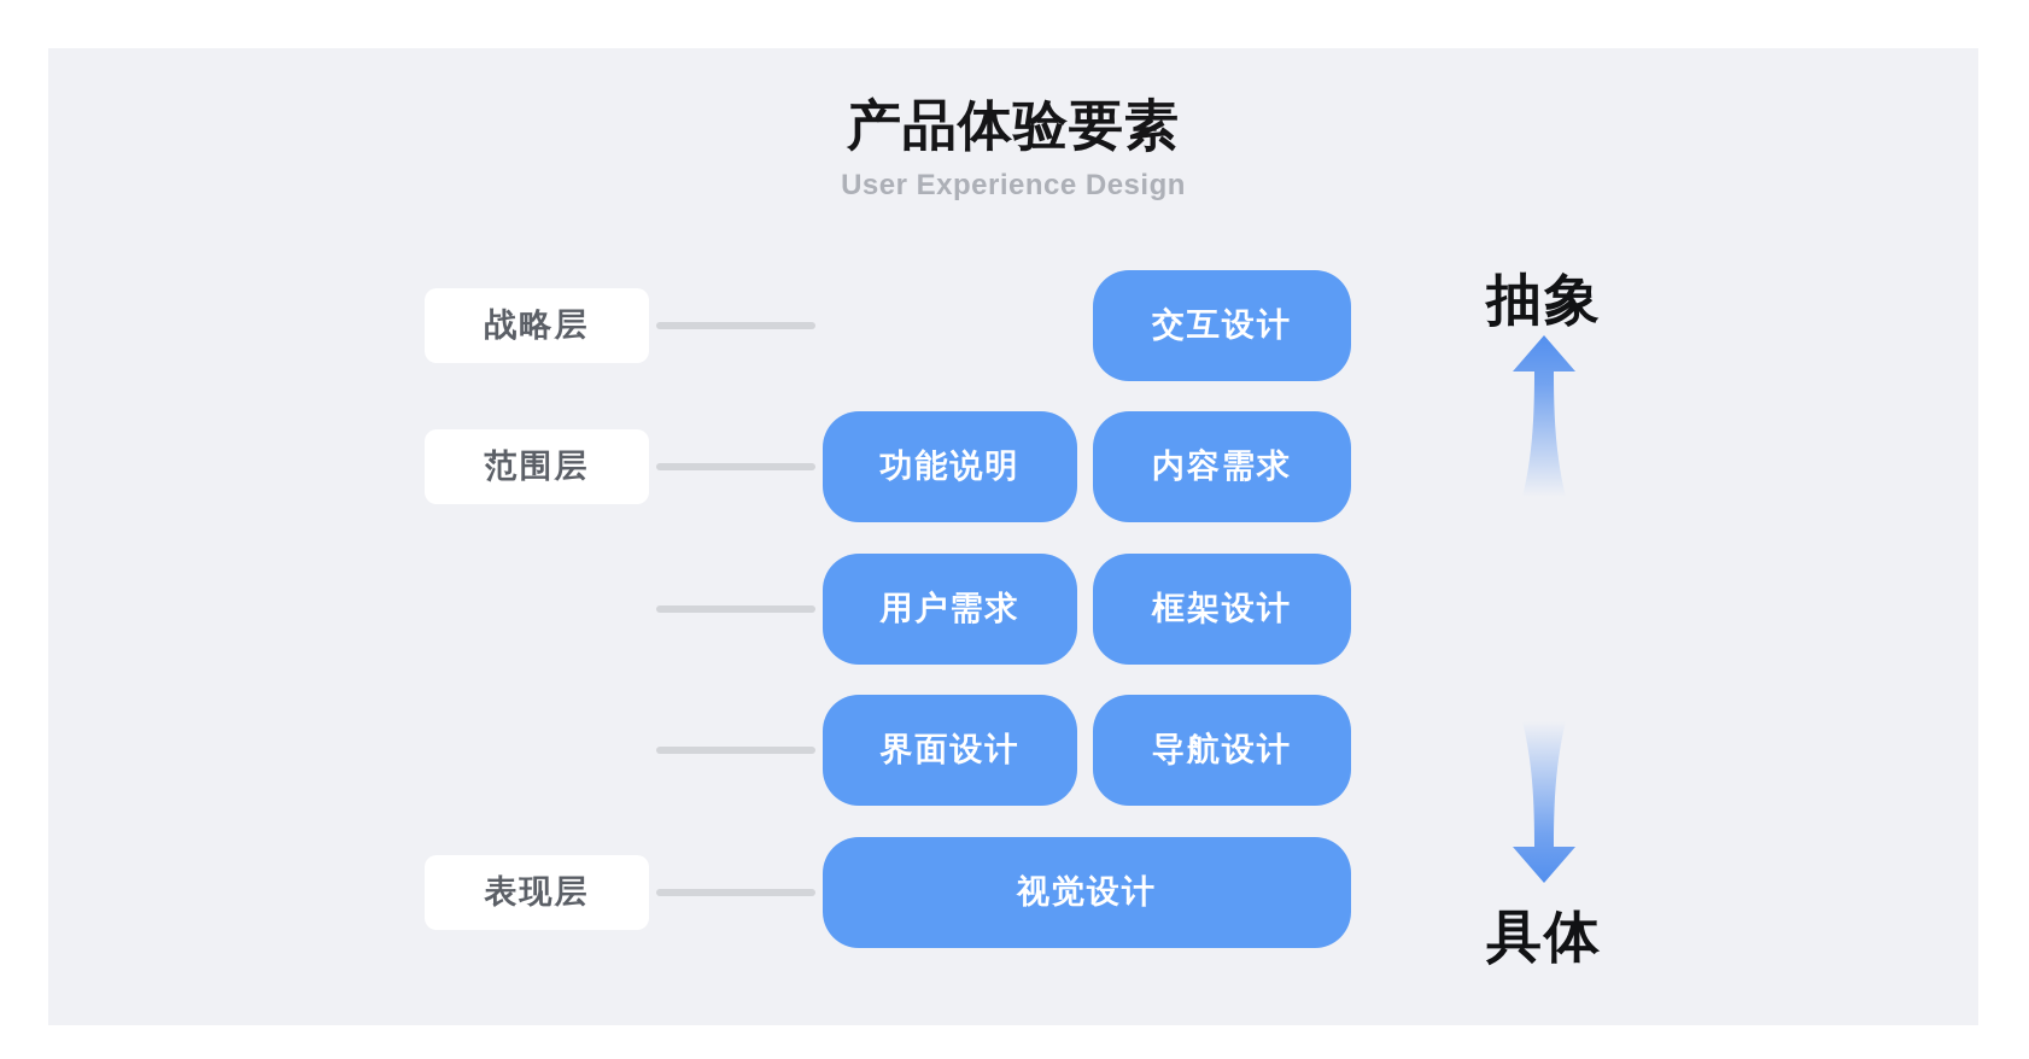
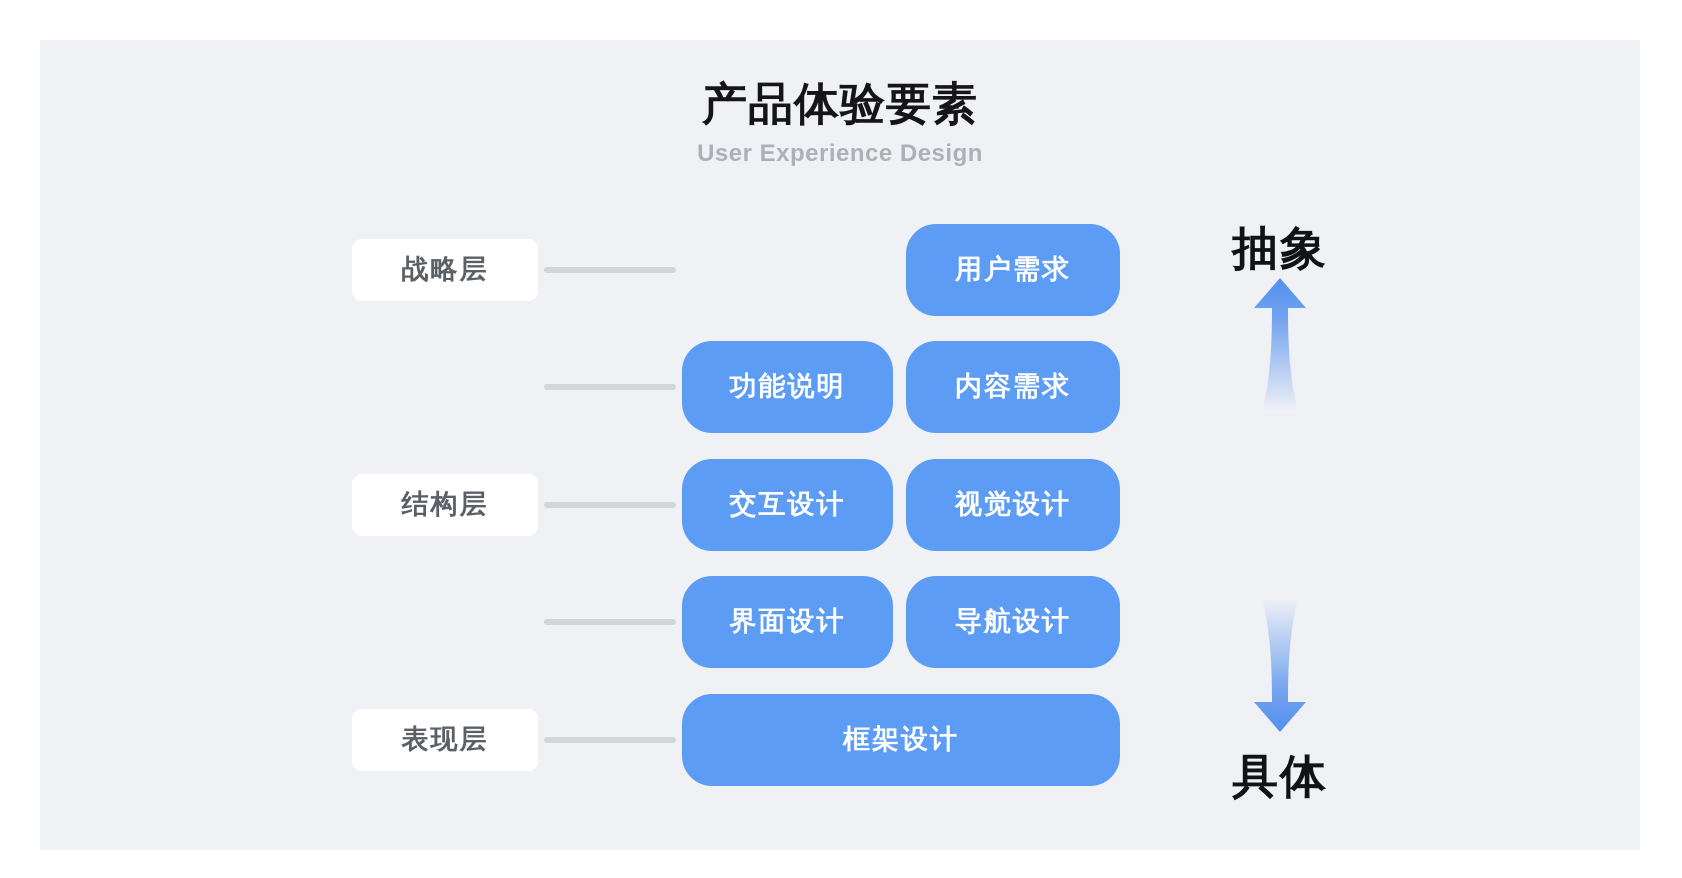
  产品体验要素
  User Experience Design
  战略层
- 交互设计
+ 用户需求
- 范围层
  功能说明
  内容需求
+ 结构层
- 用户需求
+ 交互设计
- 框架设计
+ 视觉设计
  界面设计
  导航设计
  表现层
- 视觉设计
+ 框架设计
  抽象
  具体
